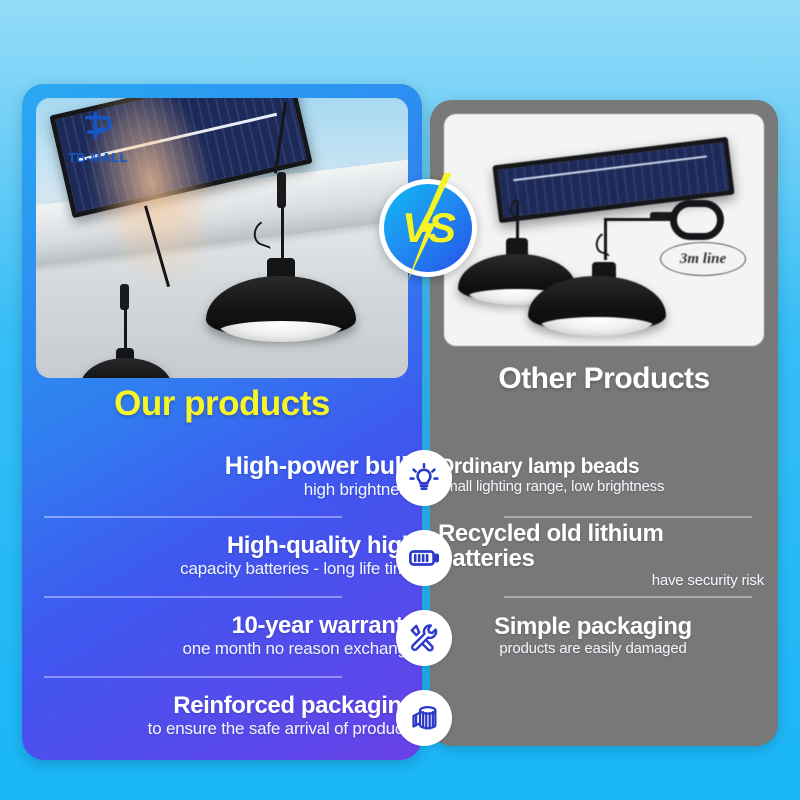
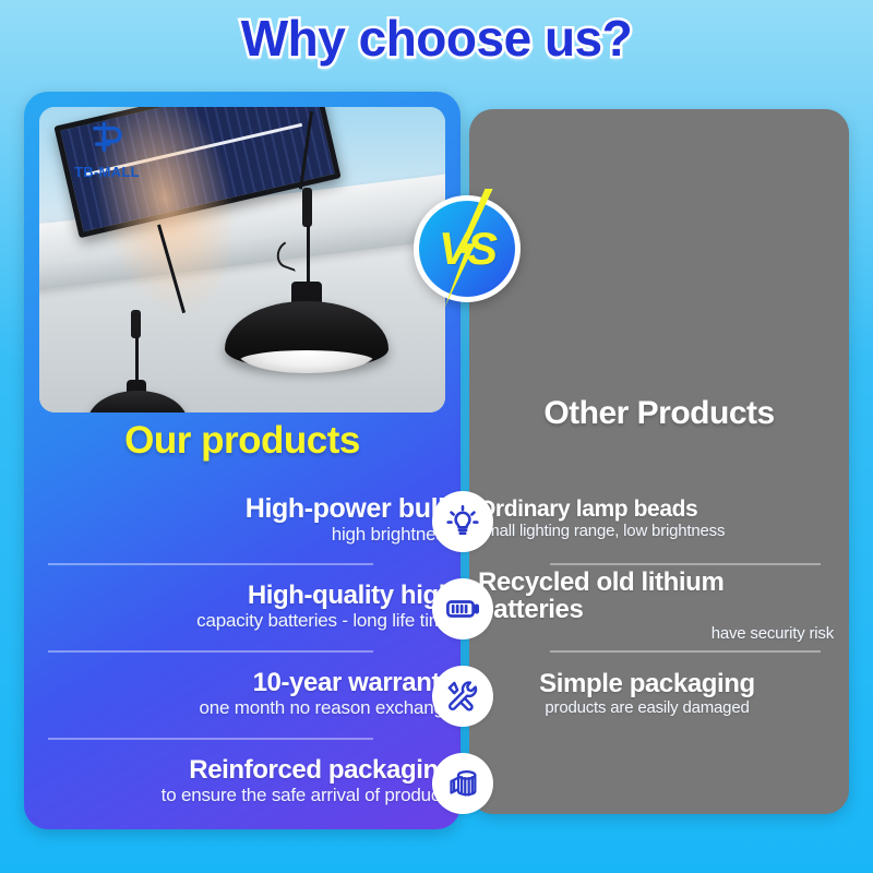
+ Why choose us?
  TB-MALL
  Our products
  High-power bu
  high brightne
  High-quality hig
  capacity batteries - long life ti
  10-year warran
  one month no reason exchan
  Reinforced packagin
  to ensure the safe arrival of produ
- 3m line
  Other Products
  rdinary lamp beads
  mall lighting range, low brightness
  Recycled old lithium atteries
  have security risk
  Simple packaging
  products are easily damaged
  VS
